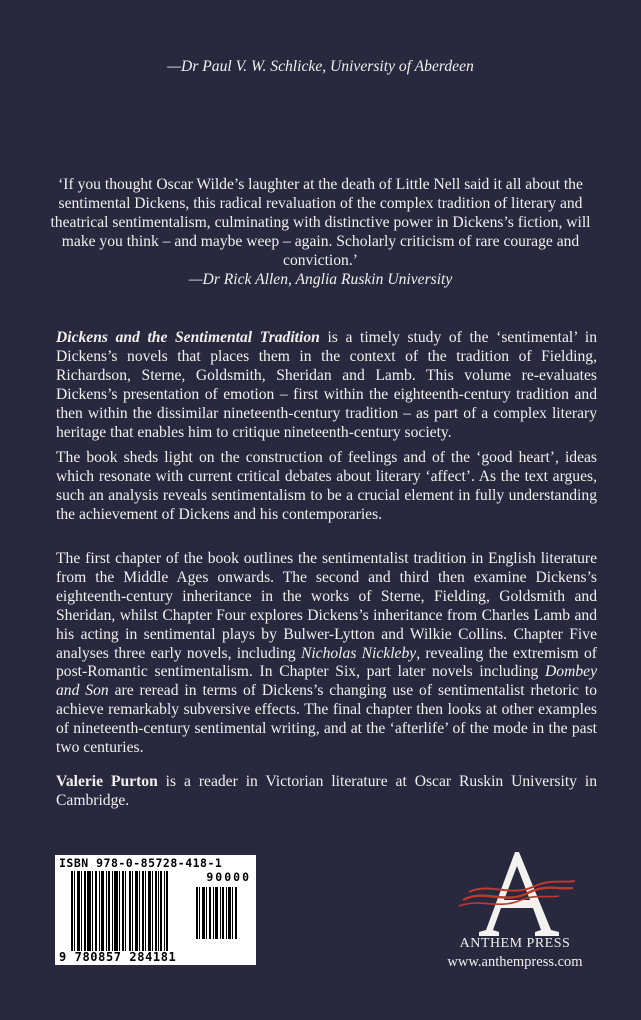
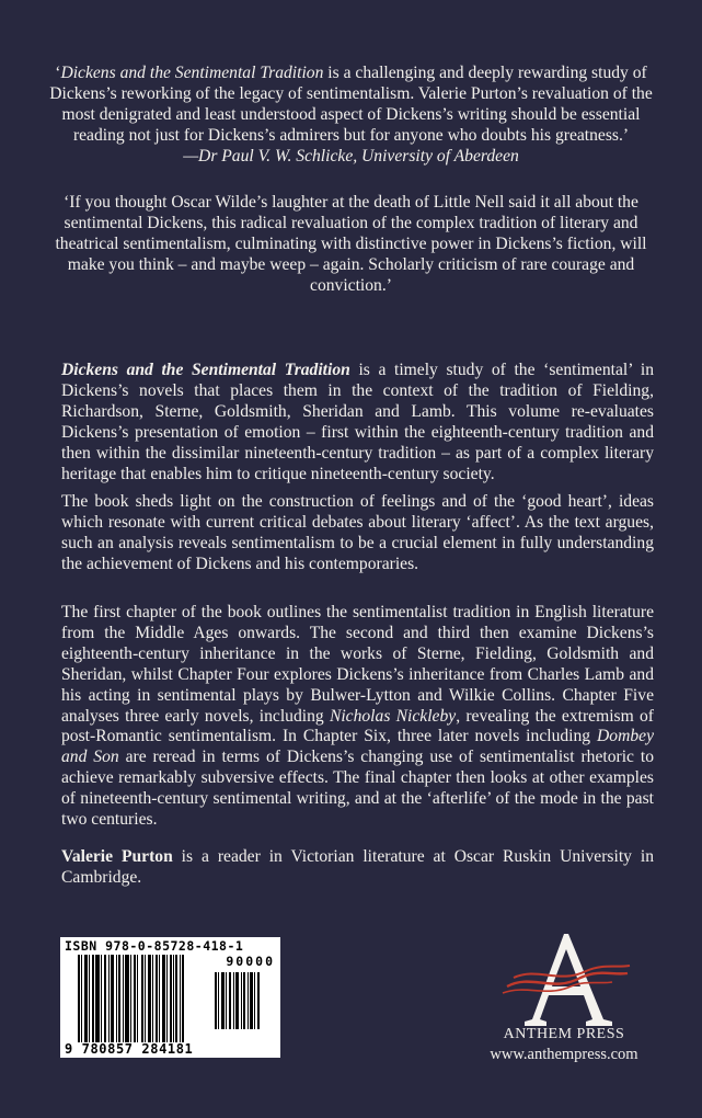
+ ‘Dickens and the Sentimental Tradition is a challenging and deeply rewarding study of Dickens’s reworking of the legacy of sentimentalism. Valerie Purton’s revaluation of the most denigrated and least understood aspect of Dickens’s writing should be essential reading not just for Dickens’s admirers but for anyone who doubts his greatness.’
  —Dr Paul V. W. Schlicke, University of Aberdeen
  ‘If you thought Oscar Wilde’s laughter at the death of Little Nell said it all about the sentimental Dickens, this radical revaluation of the complex tradition of literary and theatrical sentimentalism, culminating with distinctive power in Dickens’s fiction, will make you think – and maybe weep – again. Scholarly criticism of rare courage and conviction.’
- —Dr Rick Allen, Anglia Ruskin University
  Dickens and the Sentimental Tradition is a timely study of the ‘sentimental’ in Dickens’s novels that places them in the context of the tradition of Fielding, Richardson, Sterne, Goldsmith, Sheridan and Lamb. This volume re-evaluates Dickens’s presentation of emotion – first within the eighteenth-century tradition and then within the dissimilar nineteenth-century tradition – as part of a complex literary heritage that enables him to critique nineteenth-century society.
  The book sheds light on the construction of feelings and of the ‘good heart’, ideas which resonate with current critical debates about literary ‘affect’. As the text argues, such an analysis reveals sentimentalism to be a crucial element in fully understanding the achievement of Dickens and his contemporaries.
- The first chapter of the book outlines the sentimentalist tradition in English literature from the Middle Ages onwards. The second and third then examine Dickens’s eighteenth-century inheritance in the works of Sterne, Fielding, Goldsmith and Sheridan, whilst Chapter Four explores Dickens’s inheritance from Charles Lamb and his acting in sentimental plays by Bulwer-Lytton and Wilkie Collins. Chapter Five analyses three early novels, including Nicholas Nickleby, revealing the extremism of post-Romantic sentimentalism. In Chapter Six, part later novels including Dombey and Son are reread in terms of Dickens’s changing use of sentimentalist rhetoric to achieve remarkably subversive effects. The final chapter then looks at other examples of nineteenth-century sentimental writing, and at the ‘afterlife’ of the mode in the past two centuries.
+ The first chapter of the book outlines the sentimentalist tradition in English literature from the Middle Ages onwards. The second and third then examine Dickens’s eighteenth-century inheritance in the works of Sterne, Fielding, Goldsmith and Sheridan, whilst Chapter Four explores Dickens’s inheritance from Charles Lamb and his acting in sentimental plays by Bulwer-Lytton and Wilkie Collins. Chapter Five analyses three early novels, including Nicholas Nickleby, revealing the extremism of post-Romantic sentimentalism. In Chapter Six, three later novels including Dombey and Son are reread in terms of Dickens’s changing use of sentimentalist rhetoric to achieve remarkably subversive effects. The final chapter then looks at other examples of nineteenth-century sentimental writing, and at the ‘afterlife’ of the mode in the past two centuries.
  Valerie Purton is a reader in Victorian literature at Oscar Ruskin University in Cambridge.
  ISBN 978-0-85728-418-1
  90000
  9 780857 284181
  ANTHEM PRESS
  www.anthempress.com
